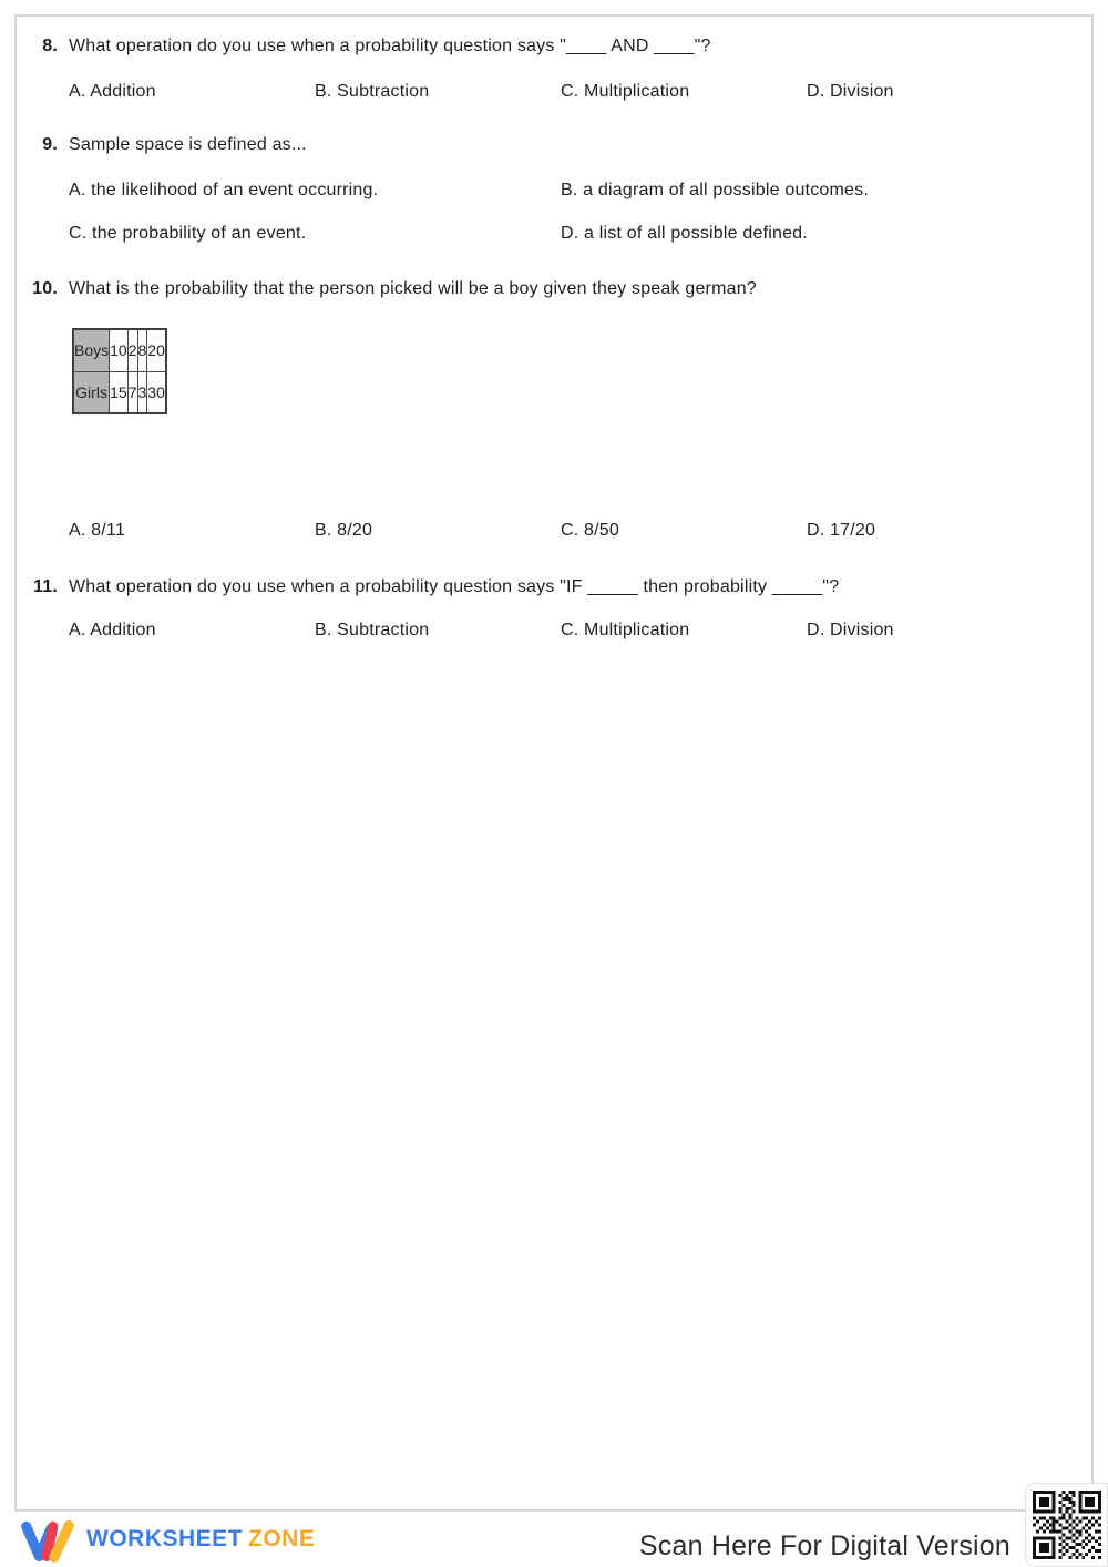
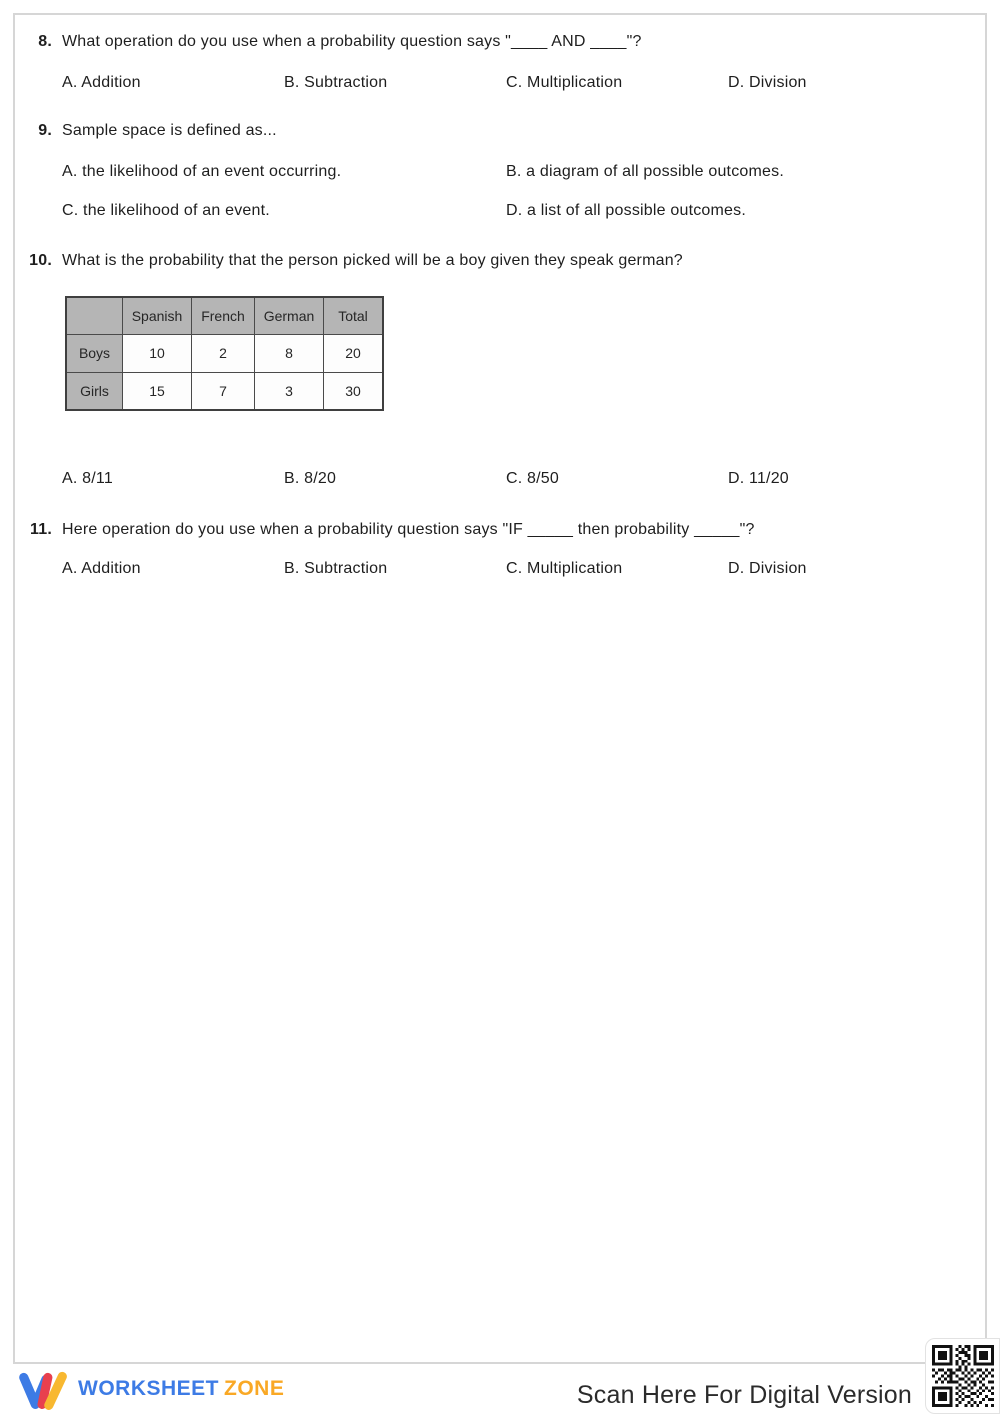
  8.
  What operation do you use when a probability question says "____ AND ____"?
  A. Addition
  B. Subtraction
  C. Multiplication
  D. Division
  9.
  Sample space is defined as...
  A. the likelihood of an event occurring.
  B. a diagram of all possible outcomes.
- C. the probability of an event.
+ C. the likelihood of an event.
- D. a list of all possible defined.
+ D. a list of all possible outcomes.
  10.
  What is the probability that the person picked will be a boy given they speak german?
+ 	Spanish	French	German	Total
  Boys	10	2	8	20
  Girls	15	7	3	30
  A. 8/11
  B. 8/20
  C. 8/50
- D. 17/20
+ D. 11/20
  11.
- What operation do you use when a probability question says "IF _____ then probability _____"?
+ Here operation do you use when a probability question says "IF _____ then probability _____"?
  A. Addition
  B. Subtraction
  C. Multiplication
  D. Division
  WORKSHEET ZONE
  Scan Here For Digital Version
